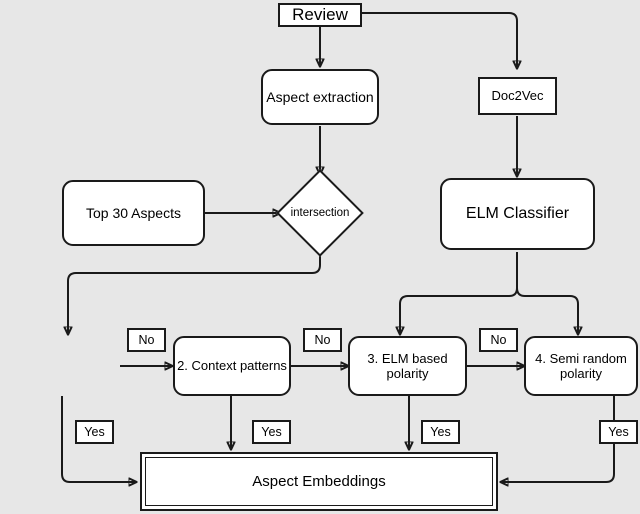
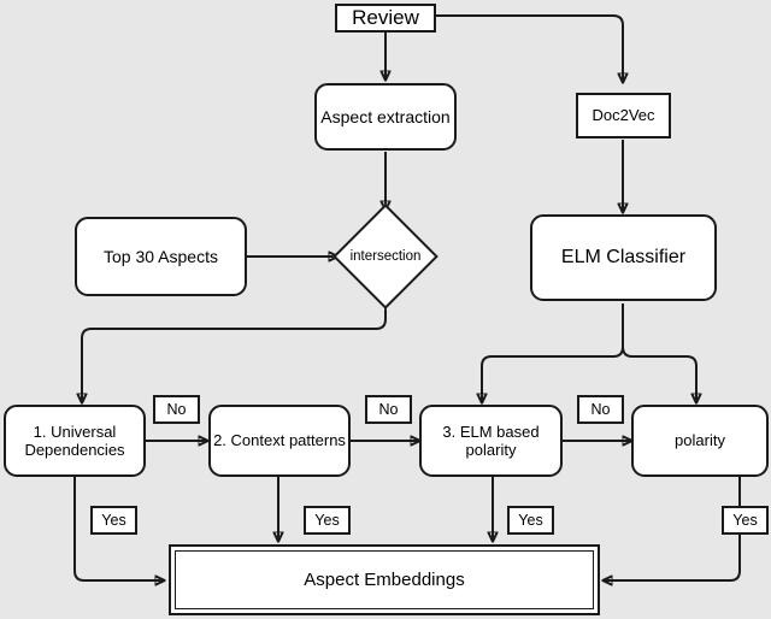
  Review
  Aspect extraction
  Doc2Vec
  Top 30 Aspects
  intersection
  ELM Classifier
+ 1. Universal
+ Dependencies
  2. Context patterns
  3. ELM based polarity
- 4. Semi random
  polarity
  Aspect Embeddings
  No
  No
  No
  Yes
  Yes
  Yes
  Yes
